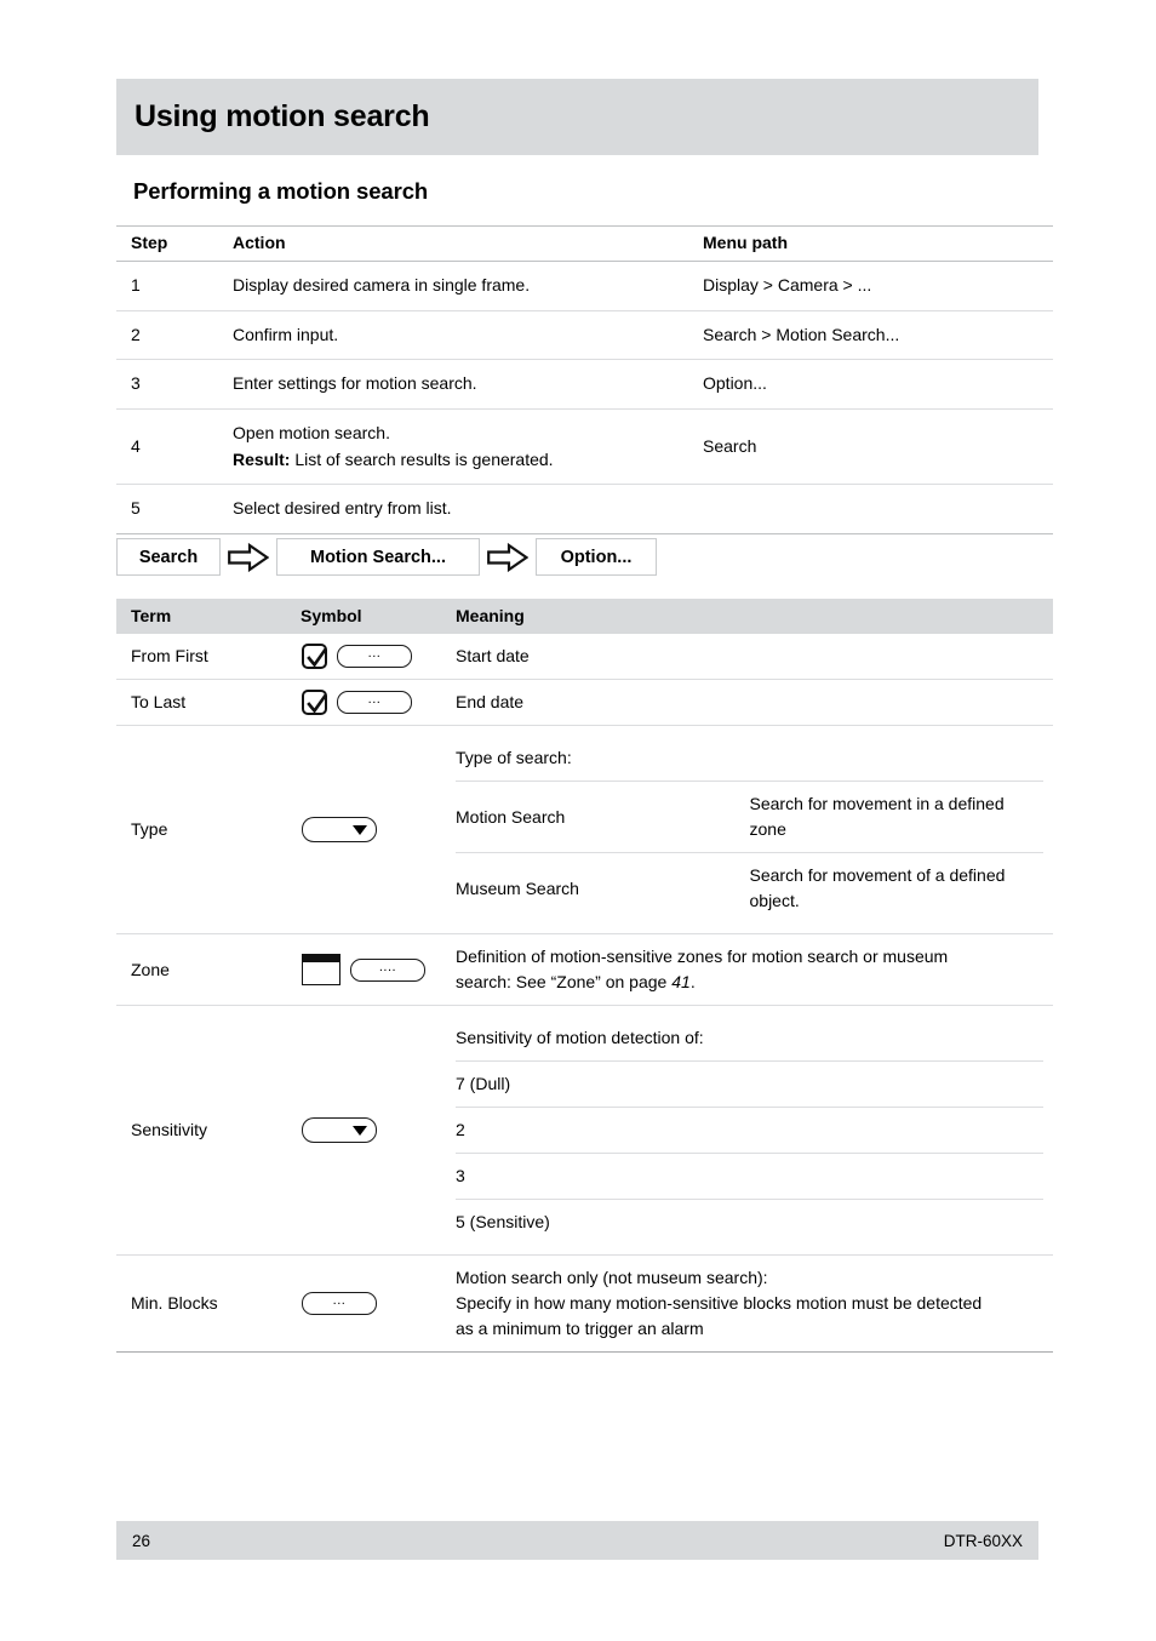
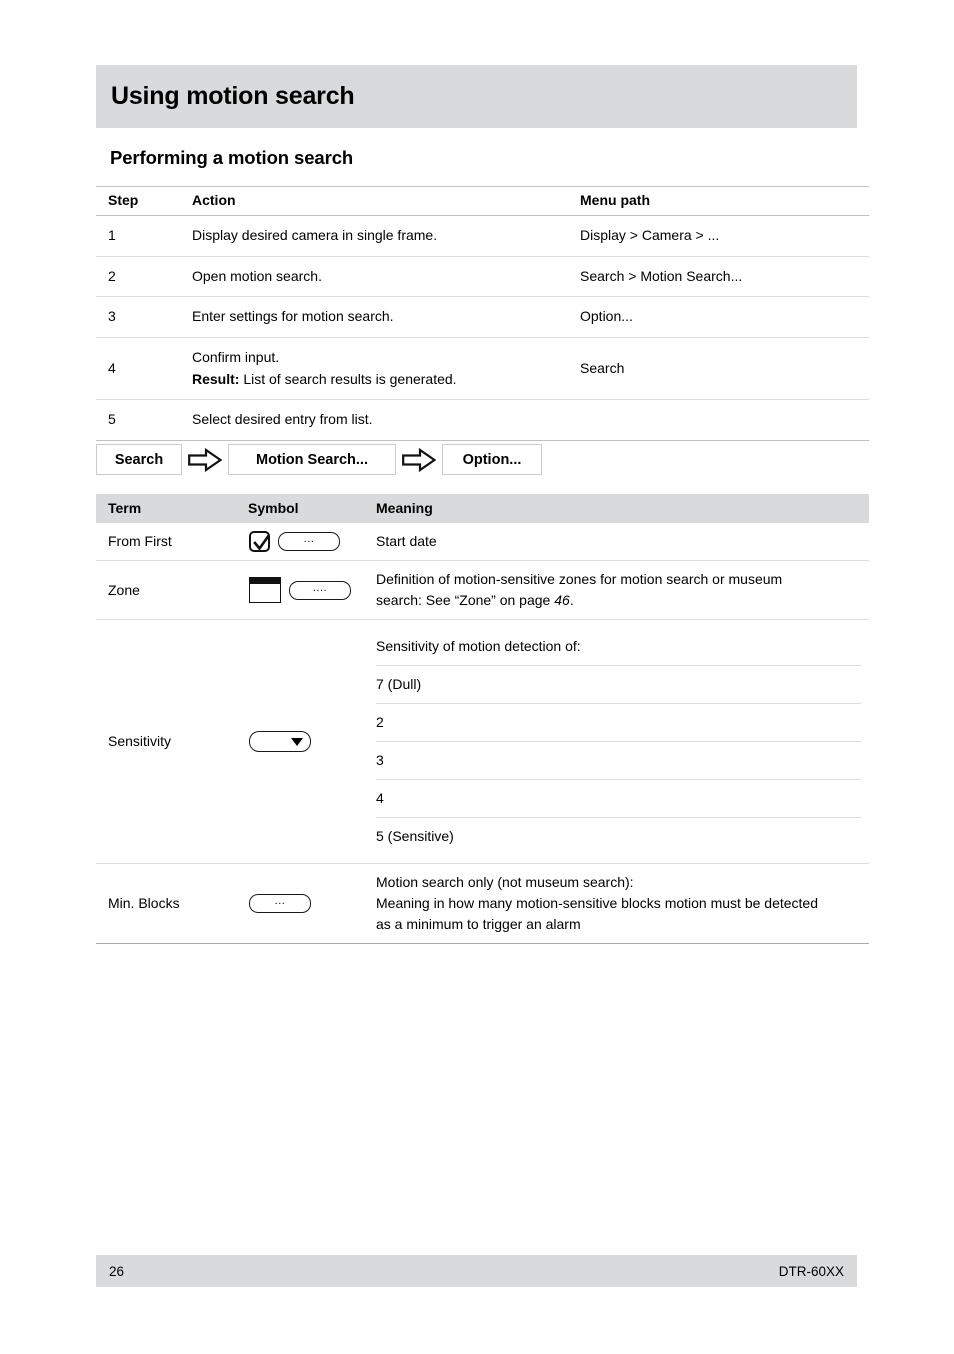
  Using motion search
  Performing a motion search
  Step	Action	Menu path
  1	Display desired camera in single frame.	Display > Camera > ...
- 2	Confirm input.	Search > Motion Search...
+ 2	Open motion search.	Search > Motion Search...
  3	Enter settings for motion search.	Option...
- 4	Open motion search. Result: List of search results is generated.	Search
+ 4	Confirm input. Result: List of search results is generated.	Search
  5	Select desired entry from list.
  Search
  Motion Search...
  Option...
  Term	Symbol	Meaning
  From First	...	Start date
- To Last	...	End date
- Type
- Type of search:
- Motion Search	Search for movement in a defined zone
- Museum Search	Search for movement of a defined object.
- Zone	....	Definition of motion-sensitive zones for motion search or museum search: See “Zone” on page 41.
+ Zone	....	Definition of motion-sensitive zones for motion search or museum search: See “Zone” on page 46.
  Sensitivity
  Sensitivity of motion detection of:
  7 (Dull)
  2
  3
+ 4
  5 (Sensitive)
- Min. Blocks	...	Motion search only (not museum search): Specify in how many motion-sensitive blocks motion must be detected as a minimum to trigger an alarm
+ Min. Blocks	...	Motion search only (not museum search): Meaning in how many motion-sensitive blocks motion must be detected as a minimum to trigger an alarm
  26
  DTR-60XX
